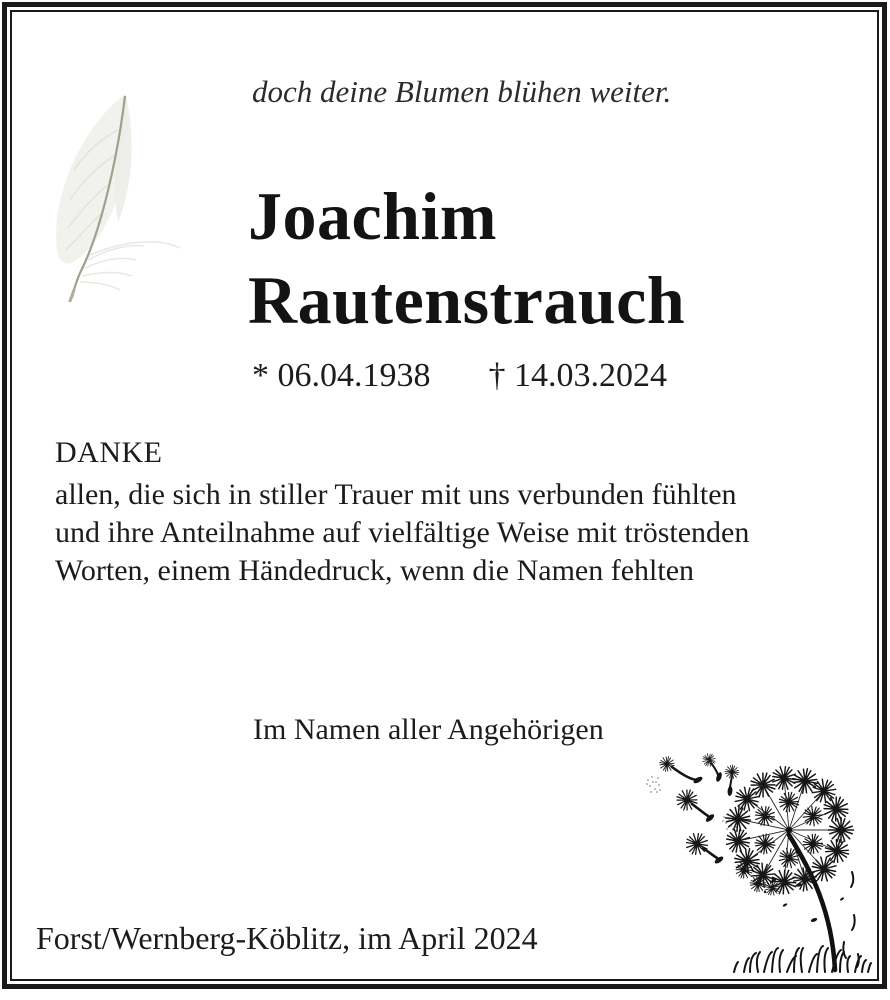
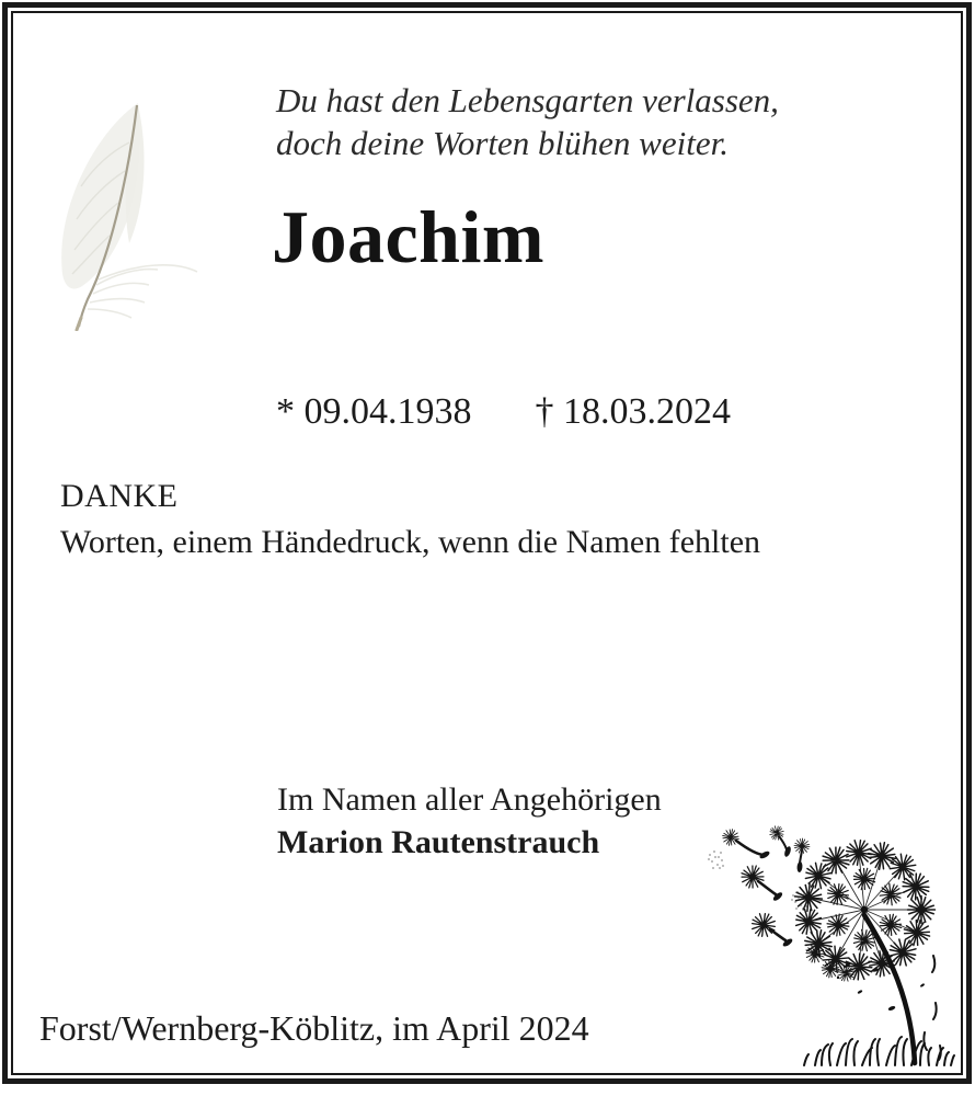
+ Du hast den Lebensgarten verlassen,
- doch deine Blumen blühen weiter.
+ doch deine Worten blühen weiter.
  Joachim
- Rautenstrauch
- * 06.04.1938
+ * 09.04.1938
- † 14.03.2024
+ † 18.03.2024
  DANKE
- allen, die sich in stiller Trauer mit uns verbunden fühlten
- und ihre Anteilnahme auf vielfältige Weise mit tröstenden
  Worten, einem Händedruck, wenn die Namen fehlten
  Im Namen aller Angehörigen
+ Marion Rautenstrauch
  Forst/Wernberg-Köblitz, im April 2024
